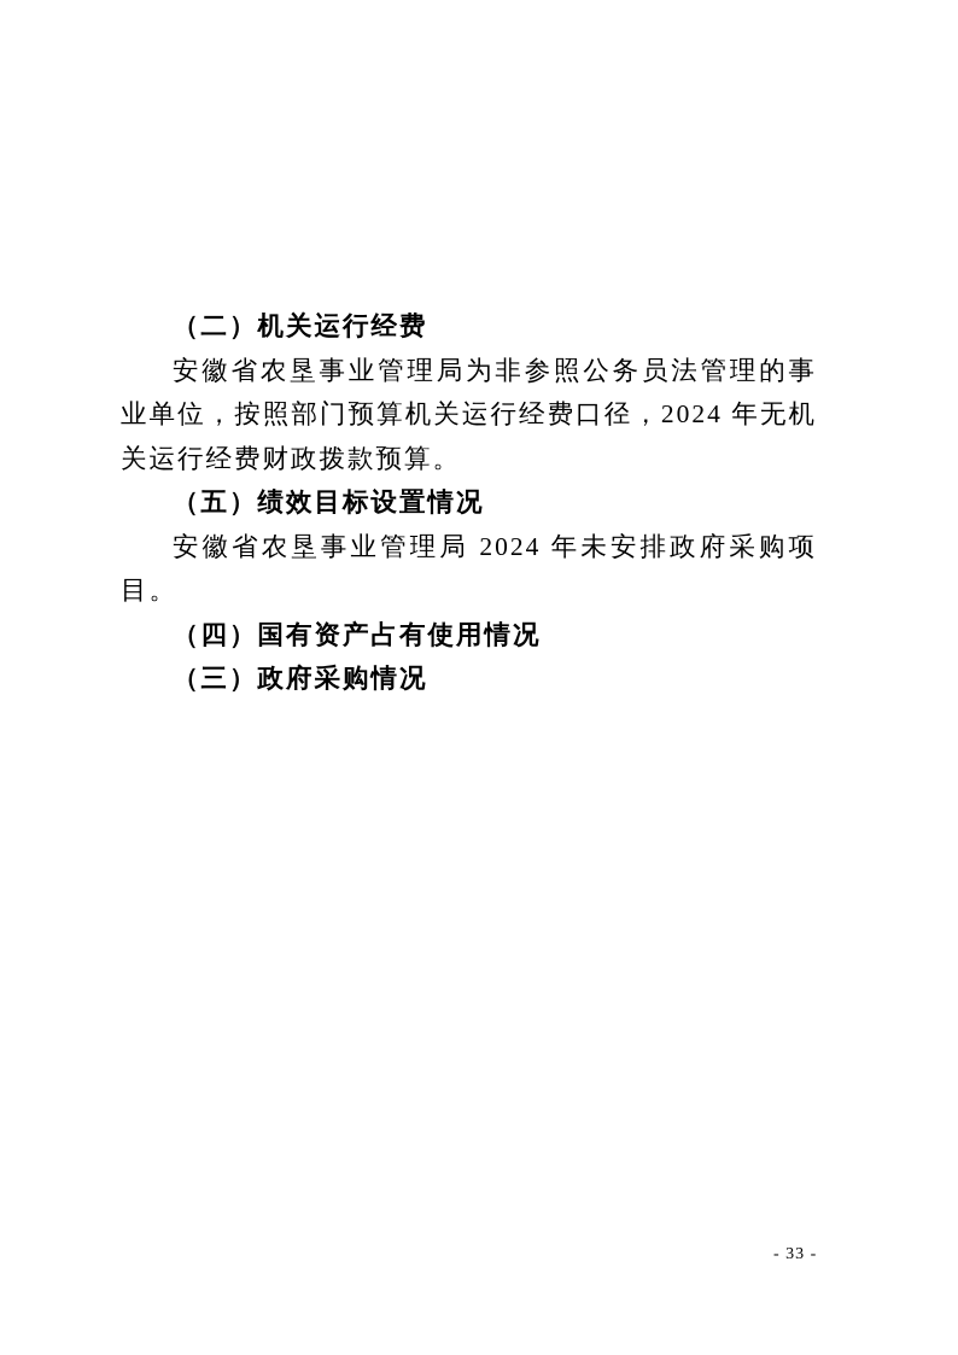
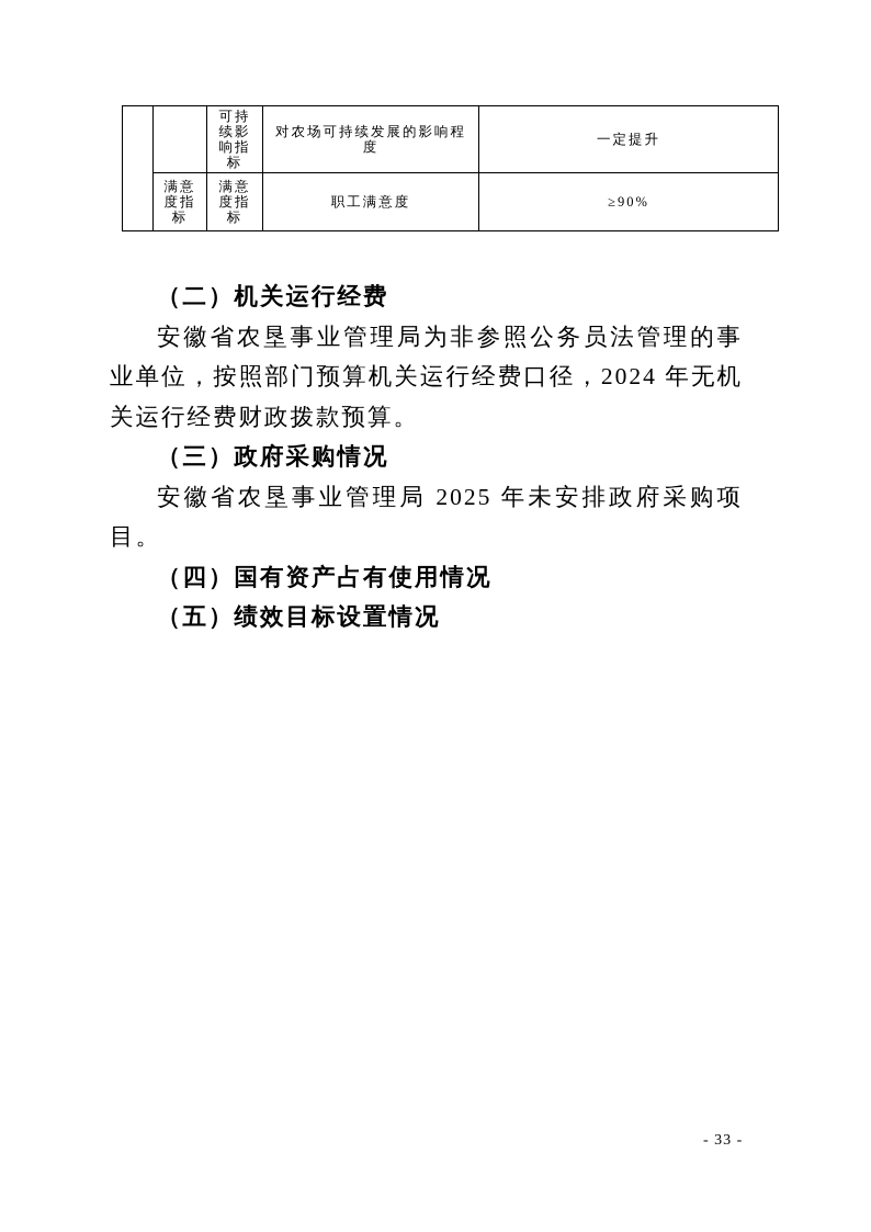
+ 		可持续影响指标	对农场可持续发展的影响程度	一定提升
+ 满意度指标	满意度指标	职工满意度	≥90%
  （二）机关运行经费
  安徽省农垦事业管理局为非参照公务员法管理的事业单位，按照部门预算机关运行经费口径，2024 年无机关运行经费财政拨款预算。
- （五）绩效目标设置情况
+ （三）政府采购情况
- 安徽省农垦事业管理局 2024 年未安排政府采购项目。
+ 安徽省农垦事业管理局 2025 年未安排政府采购项目。
  （四）国有资产占有使用情况
- （三）政府采购情况
+ （五）绩效目标设置情况
  - 33 -
